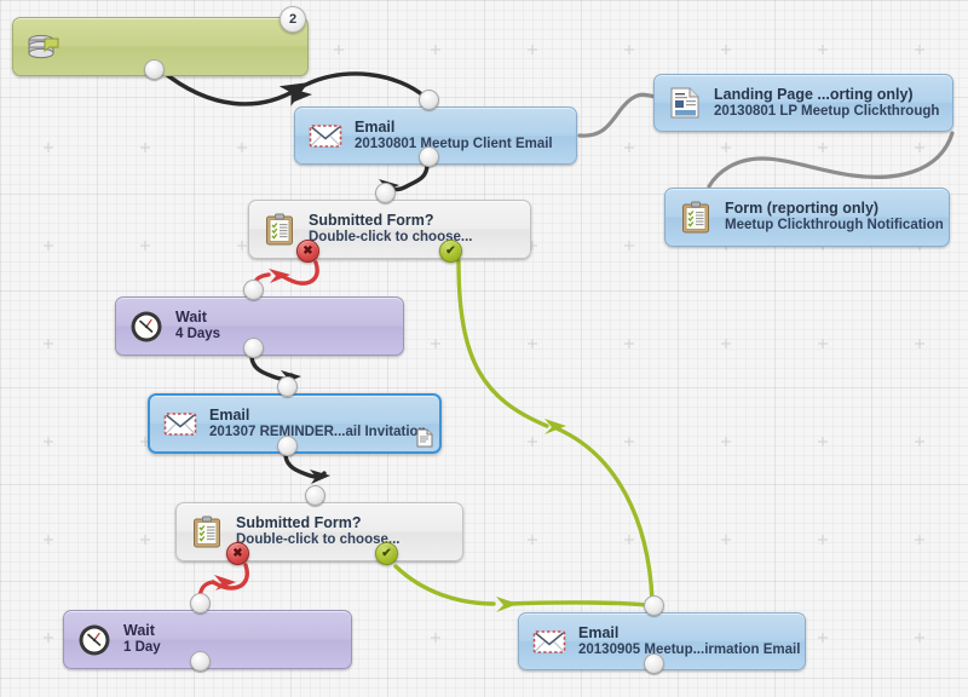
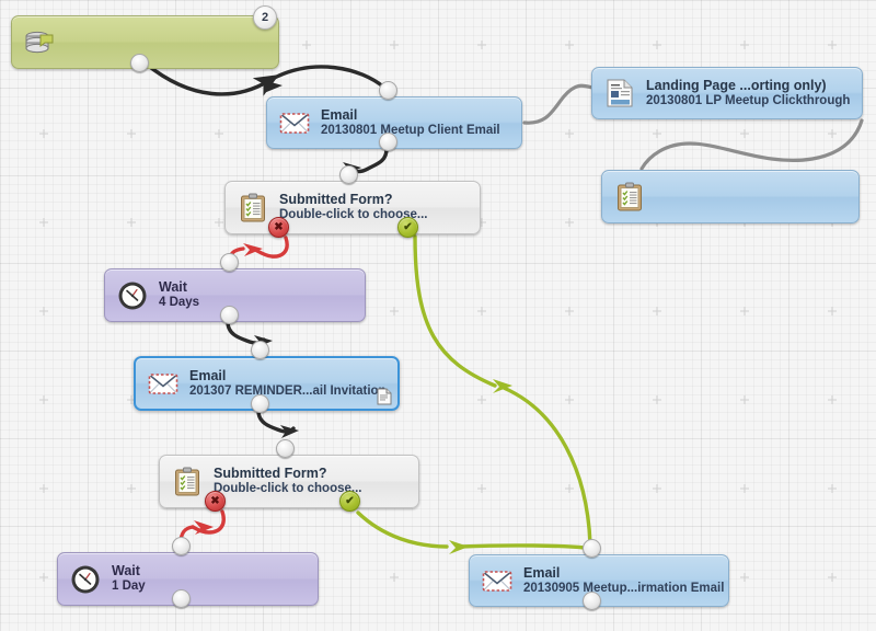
  2
  Email
  20130801 Meetup Client Email
  Landing Page ...orting only)
  20130801 LP Meetup Clickthrough
- Form (reporting only)
- Meetup Clickthrough Notification
  Submitted Form?
  Double-click to choose...
  Wait
  4 Days
  Email
  201307 REMINDER...ail Invitatio
  Submitted Form?
  Double-click to choose...
  Wait
  1 Day
  Email
  20130905 Meetup...irmation Email
  ✖
  ✔
  ✖
  ✔
